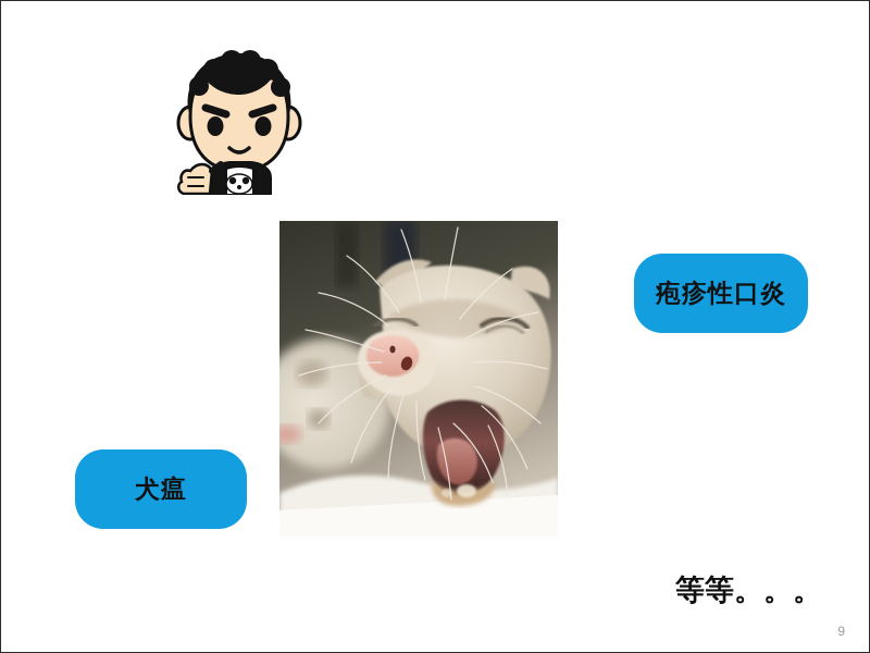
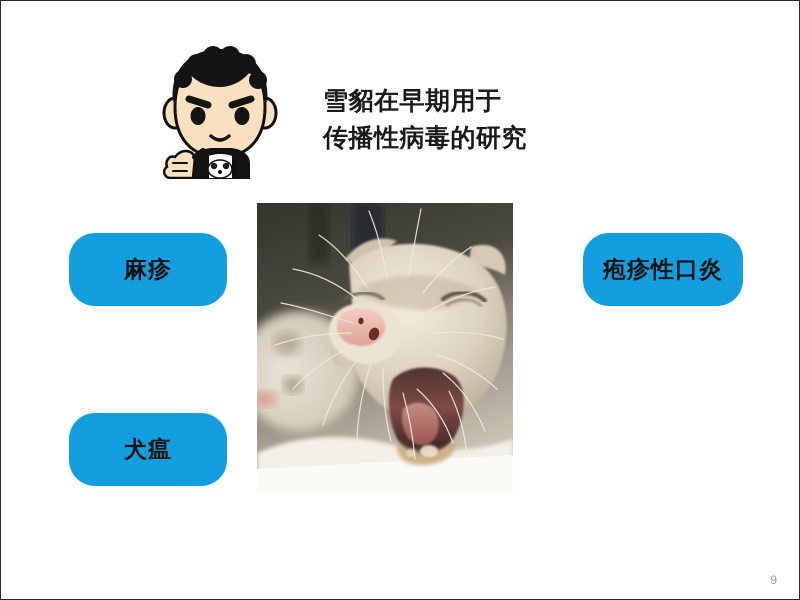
+ 雪貂在早期用于
+ 传播性病毒的研究
+ 麻疹
  疱疹性口炎
  犬瘟
- 等等。。。
  9
